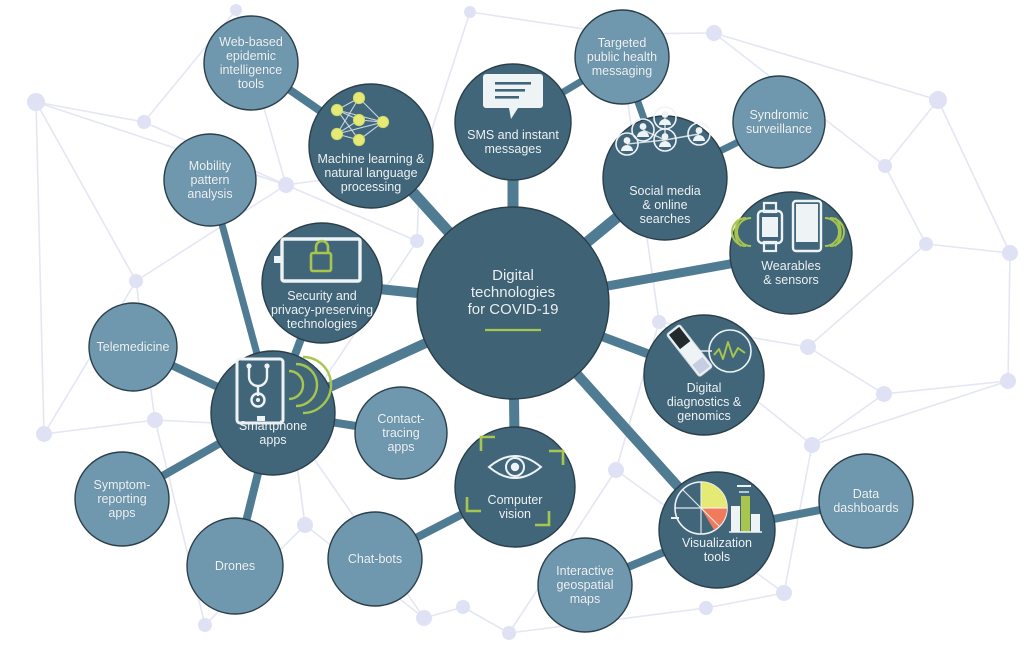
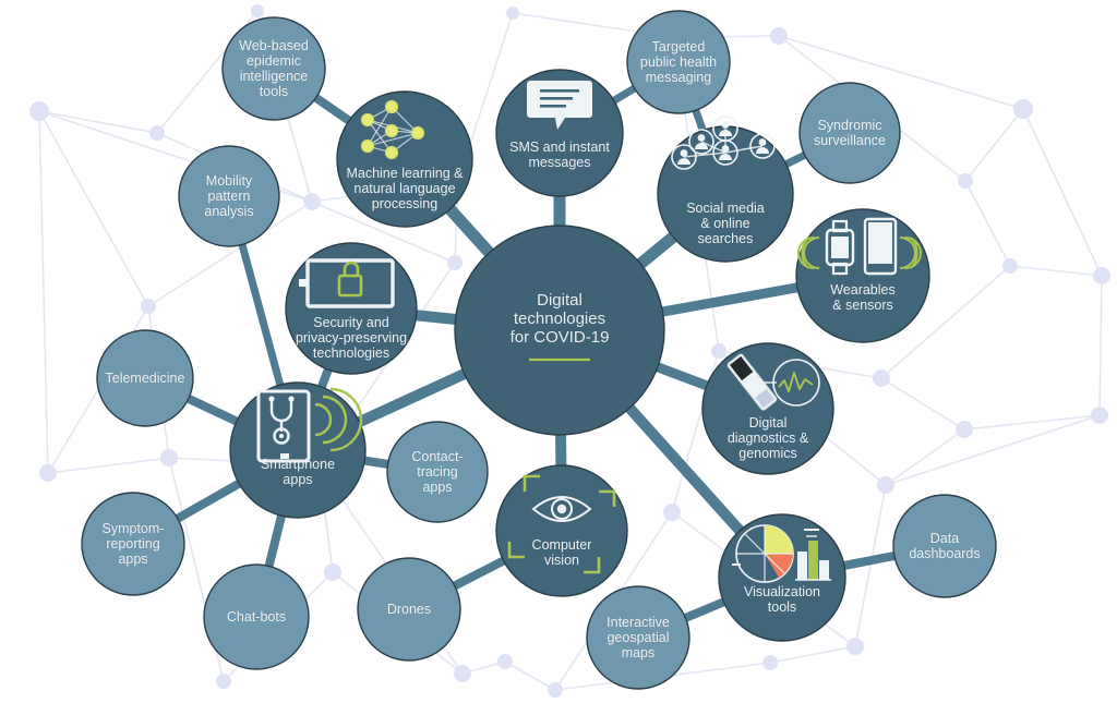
  Web-based
  epidemic
  intelligence
  tools
  Machine learning &
  natural language
  processing
  Mobility
  pattern
  analysis
  SMS and instant
  messages
  Targeted
  public health
  messaging
  Social media
  & online
  searches
  Syndromic
  surveillance
  Wearables
  & sensors
  Security and
  privacy-preserving
  technologies
  Digital
  diagnostics &
  genomics
  Smartphone
  apps
  Telemedicine
  Symptom-
  reporting
  apps
- Drones
+ Chat-bots
  Contact-
  tracing
  apps
- Chat-bots
+ Drones
  Computer
  vision
  Interactive
  geospatial
  maps
  Visualization
  tools
  Data
  dashboards
  Digital
  technologies
  for COVID-19
